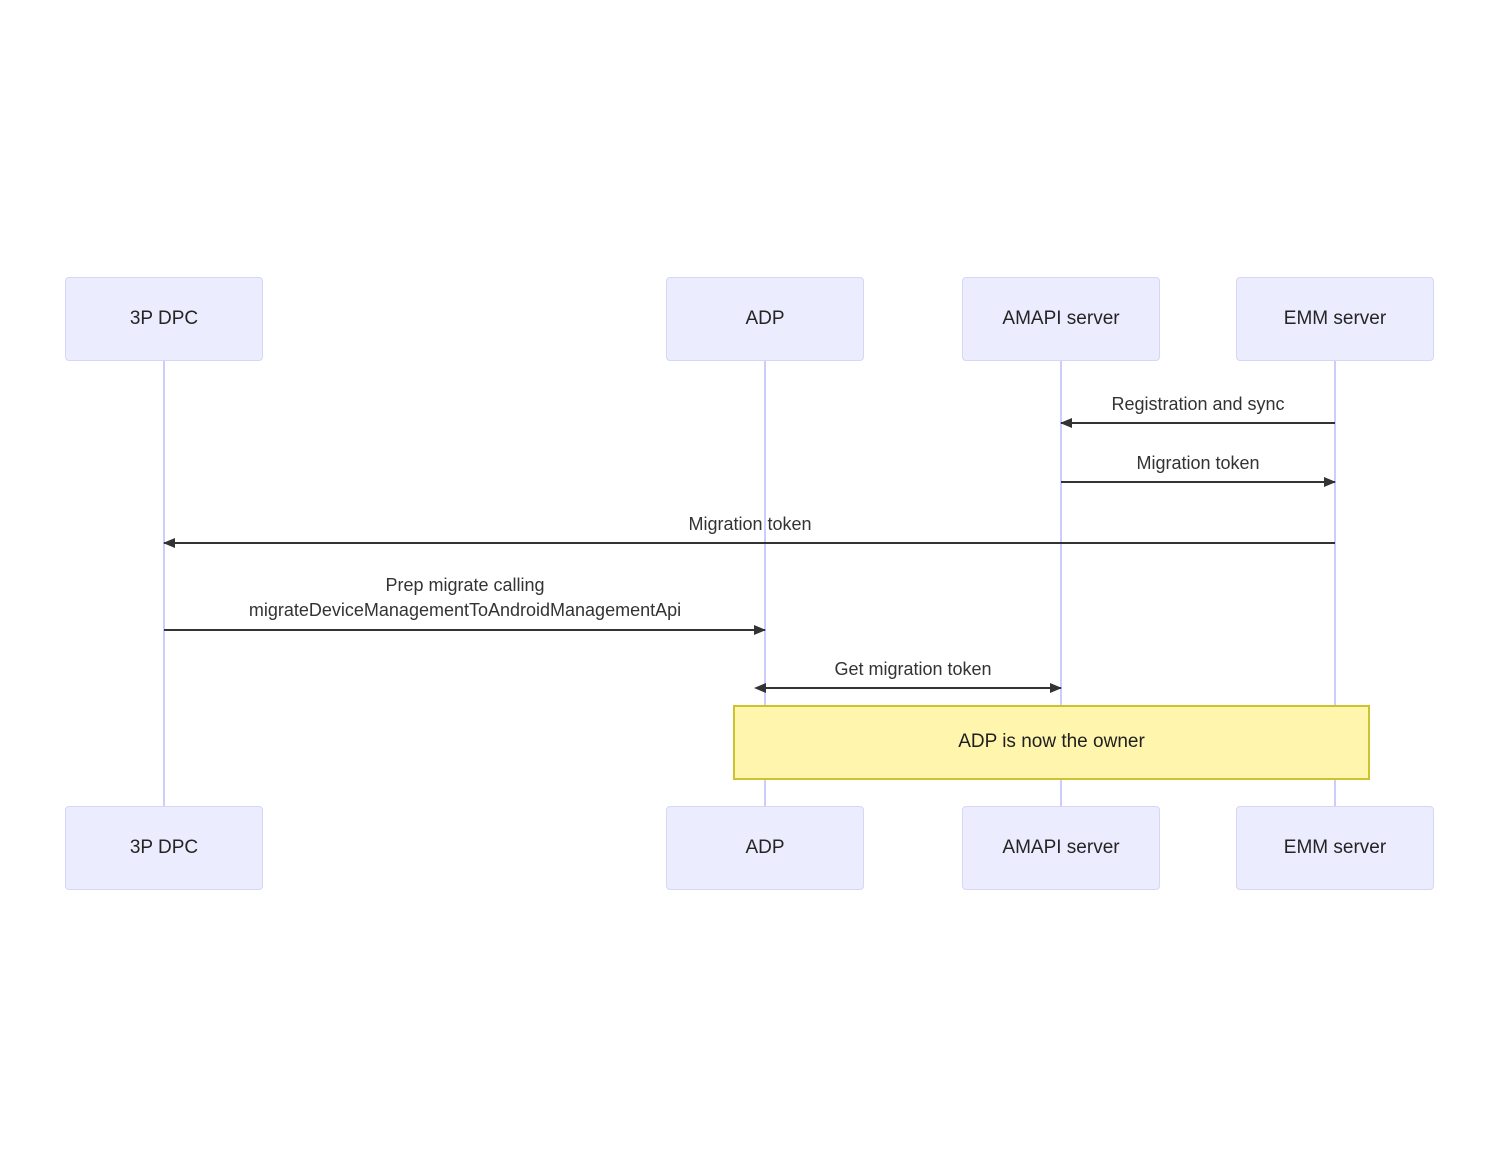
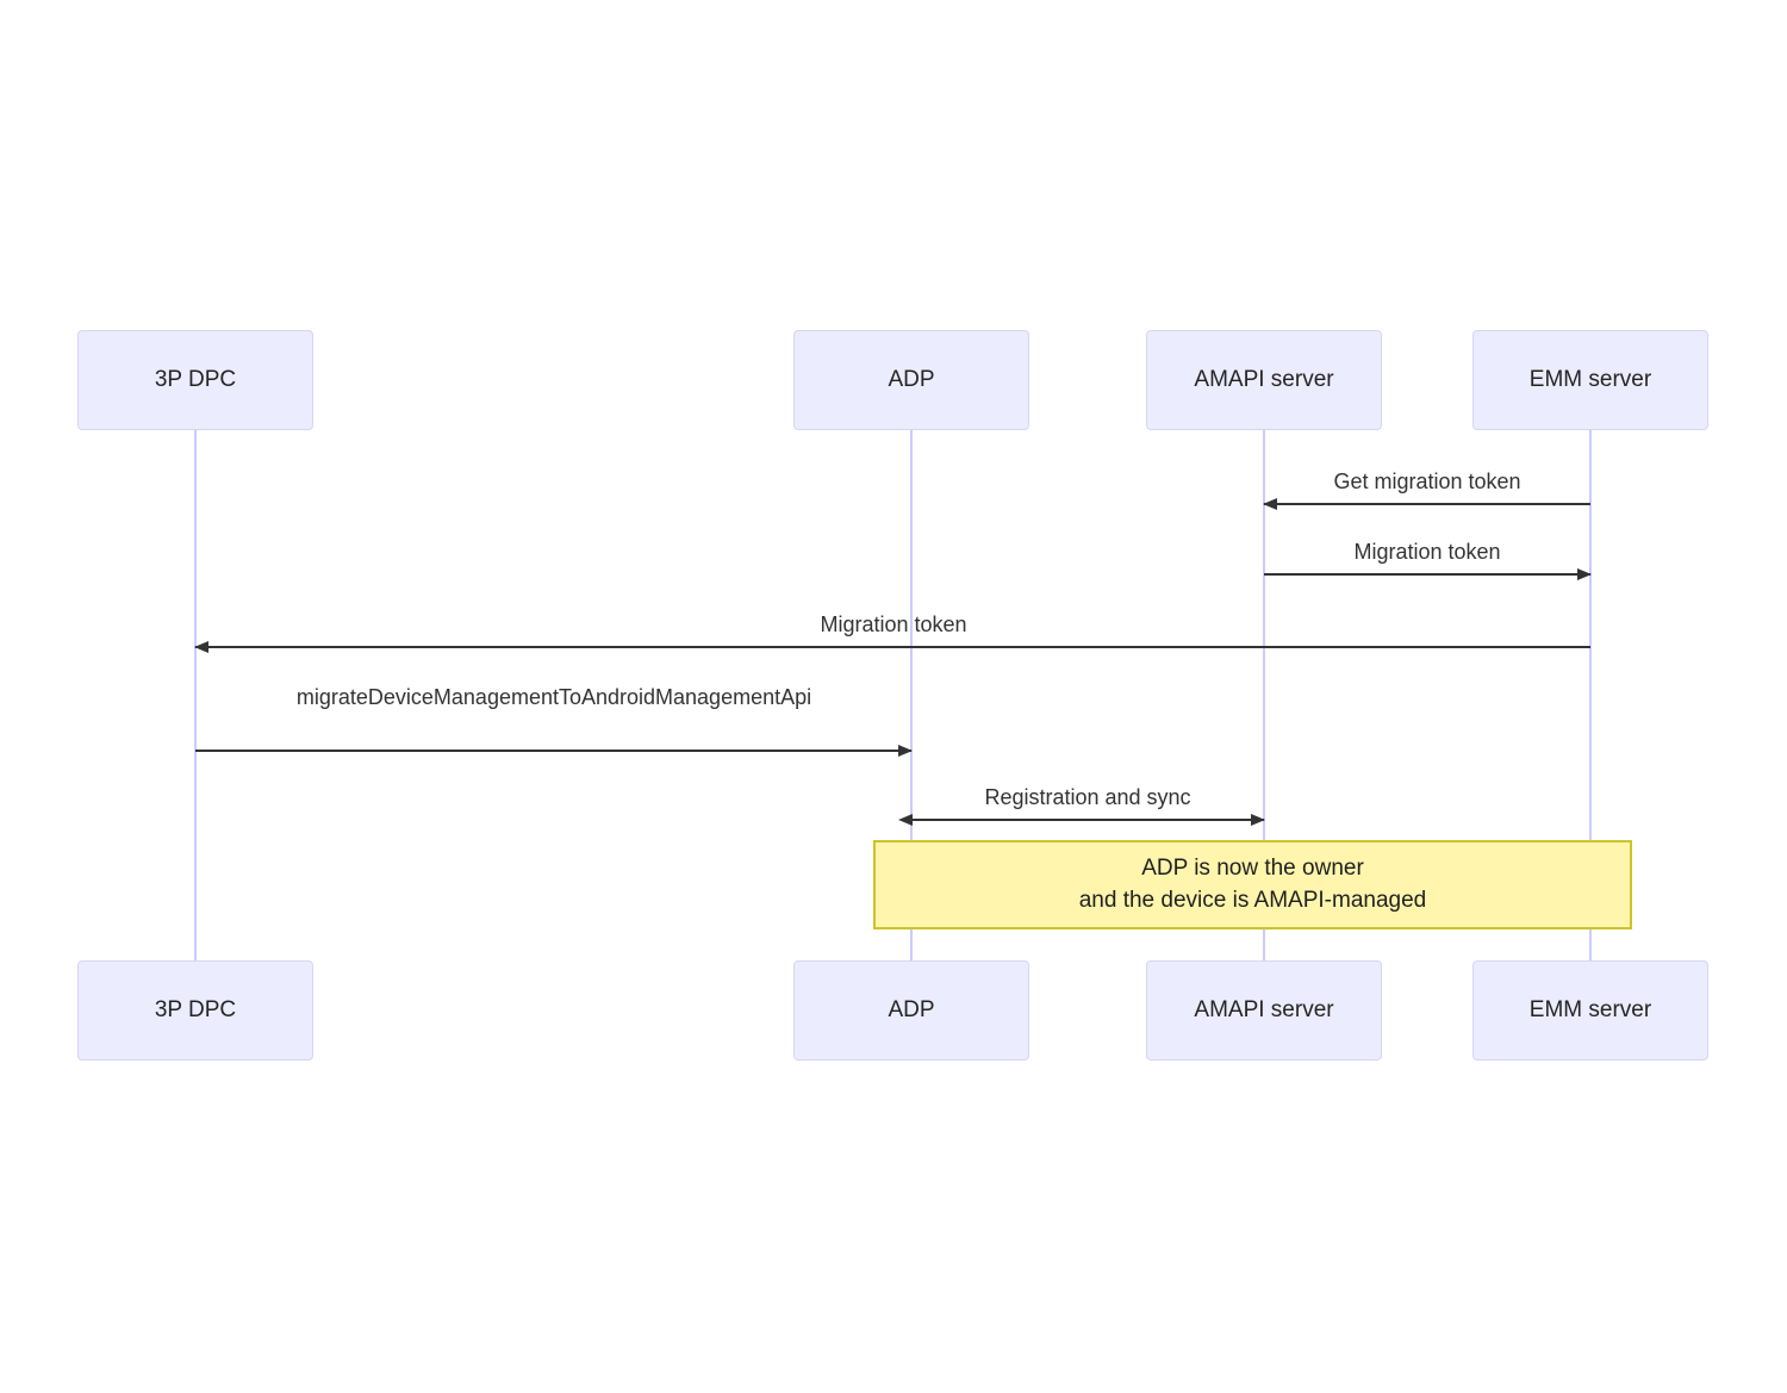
  3P DPC
  ADP
  AMAPI server
  EMM server
  3P DPC
  ADP
  AMAPI server
  EMM server
- Registration and sync
+ Get migration token
  Migration token
  Migration token
- Prep migrate calling
  migrateDeviceManagementToAndroidManagementApi
- Get migration token
+ Registration and sync
  ADP is now the owner
+ and the device is AMAPI-managed
